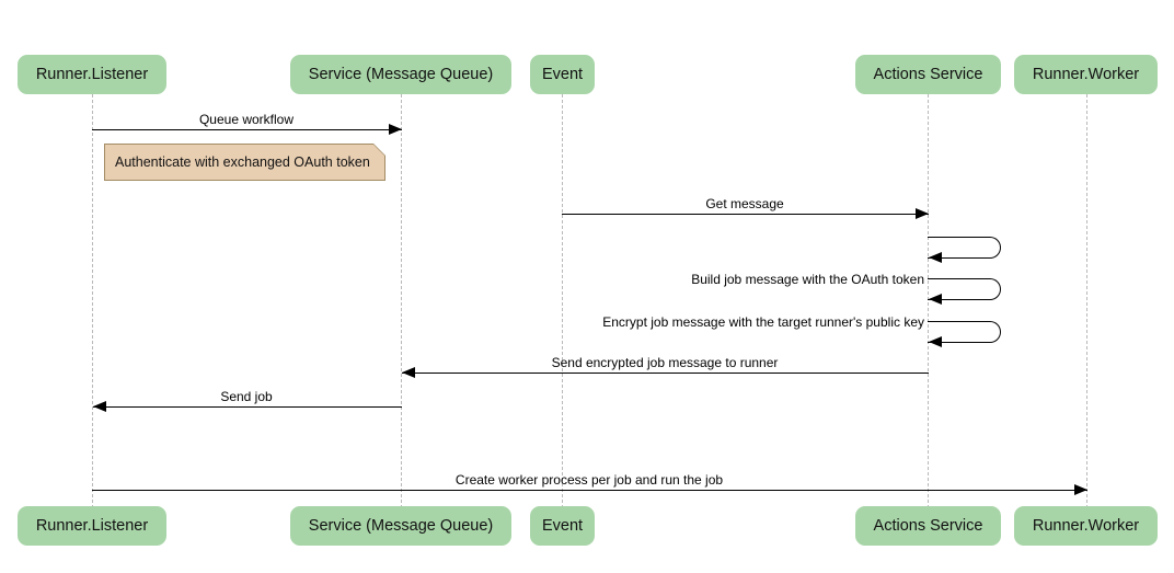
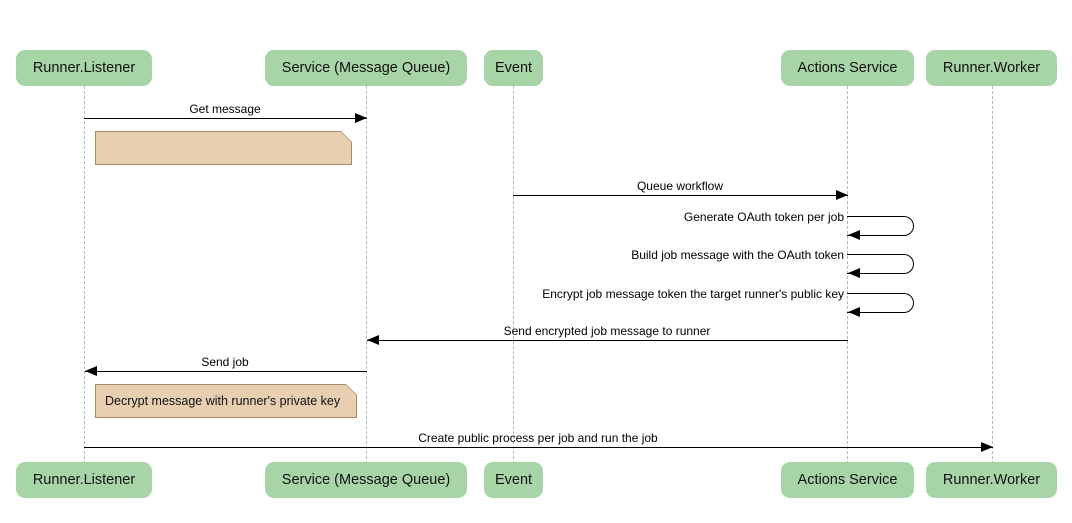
  Runner.Listener
  Service (Message Queue)
  Event
  Actions Service
  Runner.Worker
  Runner.Listener
  Service (Message Queue)
  Event
  Actions Service
  Runner.Worker
- Queue workflow
+ Get message
- Authenticate with exchanged OAuth token
- Get message
+ Queue workflow
+ Generate OAuth token per job
  Build job message with the OAuth token
- Encrypt job message with the target runner's public key
+ Encrypt job message token the target runner's public key
  Send encrypted job message to runner
  Send job
+ Decrypt message with runner's private key
- Create worker process per job and run the job
+ Create public process per job and run the job
